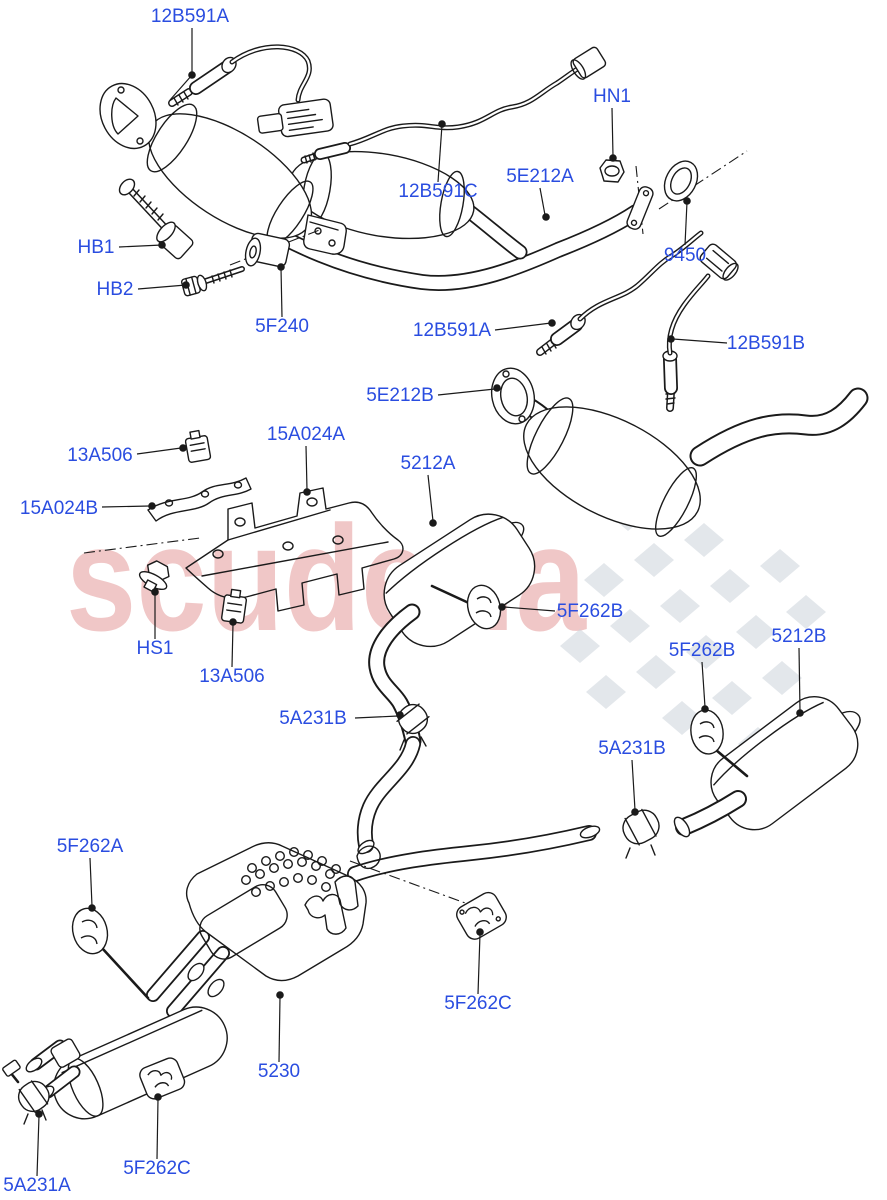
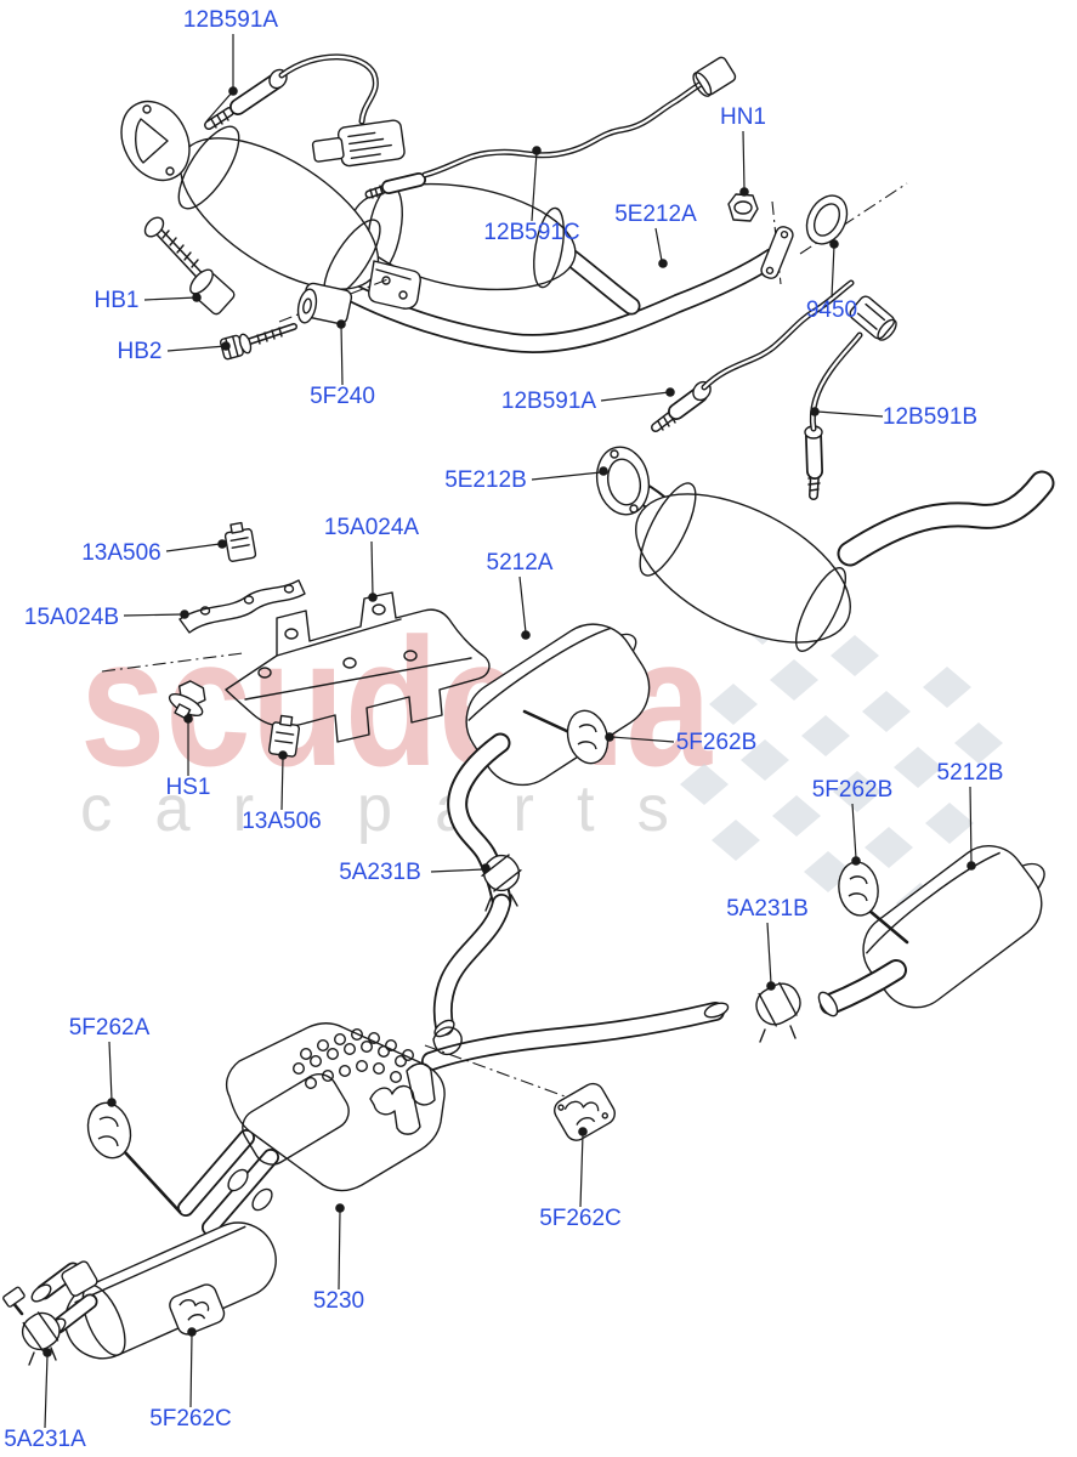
+ car parts
  12B591A
  HB1
  HB2
  5F240
  12B591C
  5E212A
  HN1
  9450
  12B591A
  12B591B
  5E212B
  5212A
  13A506
  15A024A
  15A024B
  HS1
  13A506
  5F262B
  5F262B
  5212B
  5A231B
  5A231B
  5F262A
  5F262C
  5230
  5A231A
  5F262C
